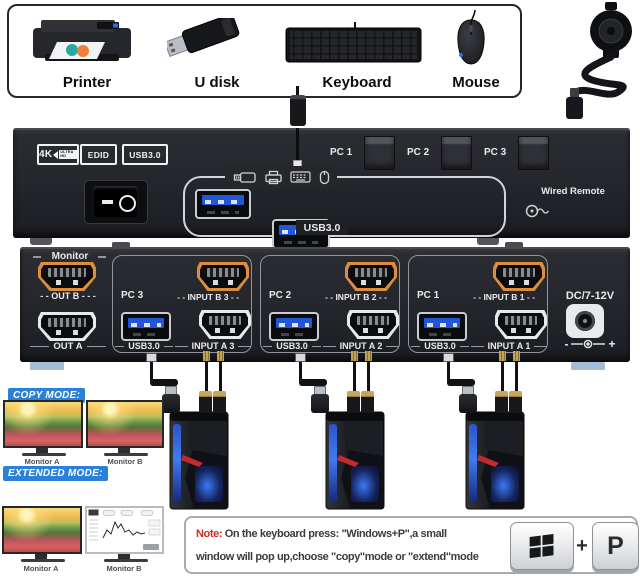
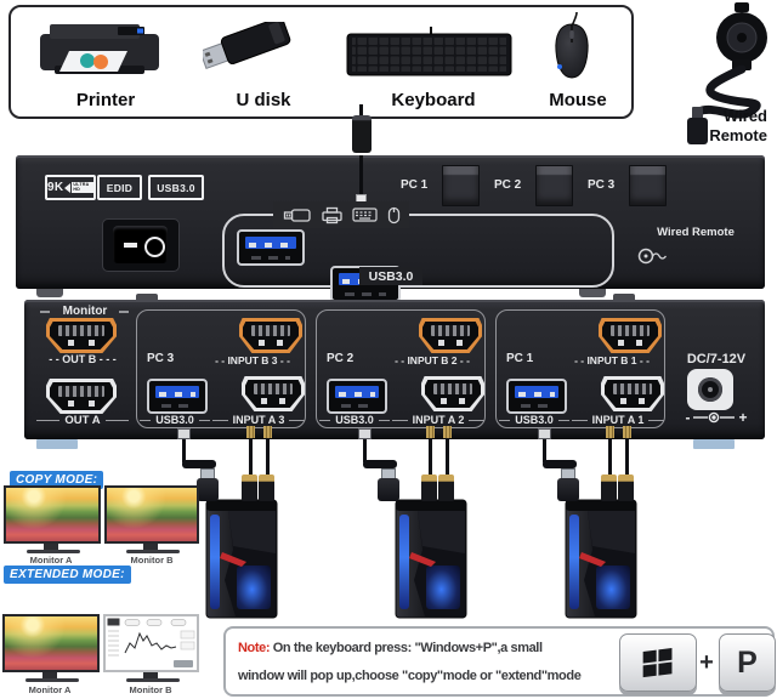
  Printer
  U disk
  Keyboard
  Mouse
+ Wired
+ Remote
- 4K
+ 9K
  EDID
  USB3.0
  PC 1
  PC 2
  PC 3
  USB3.0
  Wired Remote
  Monitor
  - - OUT B - - -
  OUT A
  PC 3
  - - INPUT B 3 - -
  USB3.0
  INPUT A 3
  PC 2
  - - INPUT B 2 - -
  USB3.0
  INPUT A 2
  PC 1
  - - INPUT B 1 - -
  USB3.0
  INPUT A 1
  DC/7-12V
  -
  +
  COPY MODE:
  Monitor A
  Monitor B
  EXTENDED MODE:
  Monitor A
  Monitor B
  Note: On the keyboard press: "Windows+P",a small
  window will pop up,choose "copy"mode or "extend"mode
  +
  P
